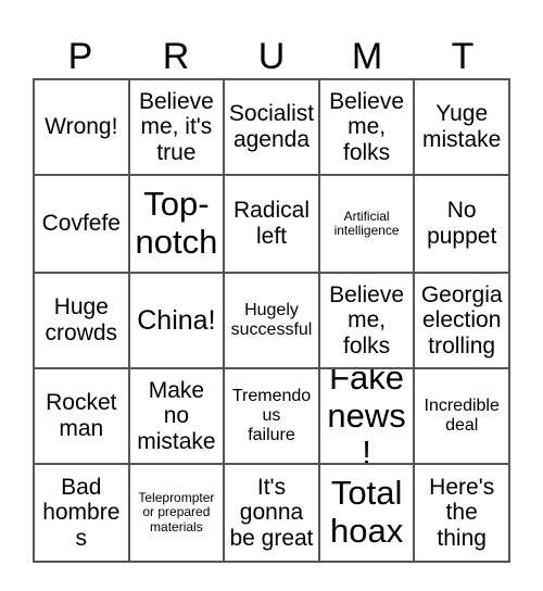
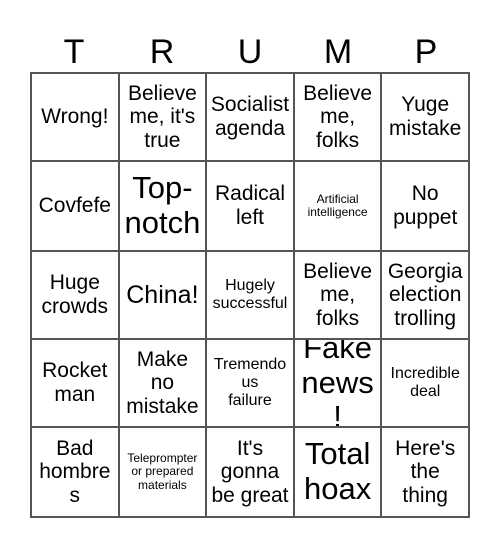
- P
+ T
  R
  U
  M
- T
+ P
  Wrong!
  Believe
  me, it's
  true
  Socialist
  agenda
  Believe
  me,
  folks
  Yuge
  mistake
  Covfefe
  Top-
  notch
  Radical
  left
  Artificial
  intelligence
  No
  puppet
  Huge
  crowds
  China!
  Hugely
  successful
  Believe
  me,
  folks
  Georgia
  election
  trolling
  Rocket
  man
  Make
  no
  mistake
  Tremendous
  failure
  Fake
  news!
  Incredible
  deal
  Bad
  hombres
  Teleprompter
  or prepared
  materials
  It's
  gonna
  be great
  Total
  hoax
  Here's
  the
  thing
